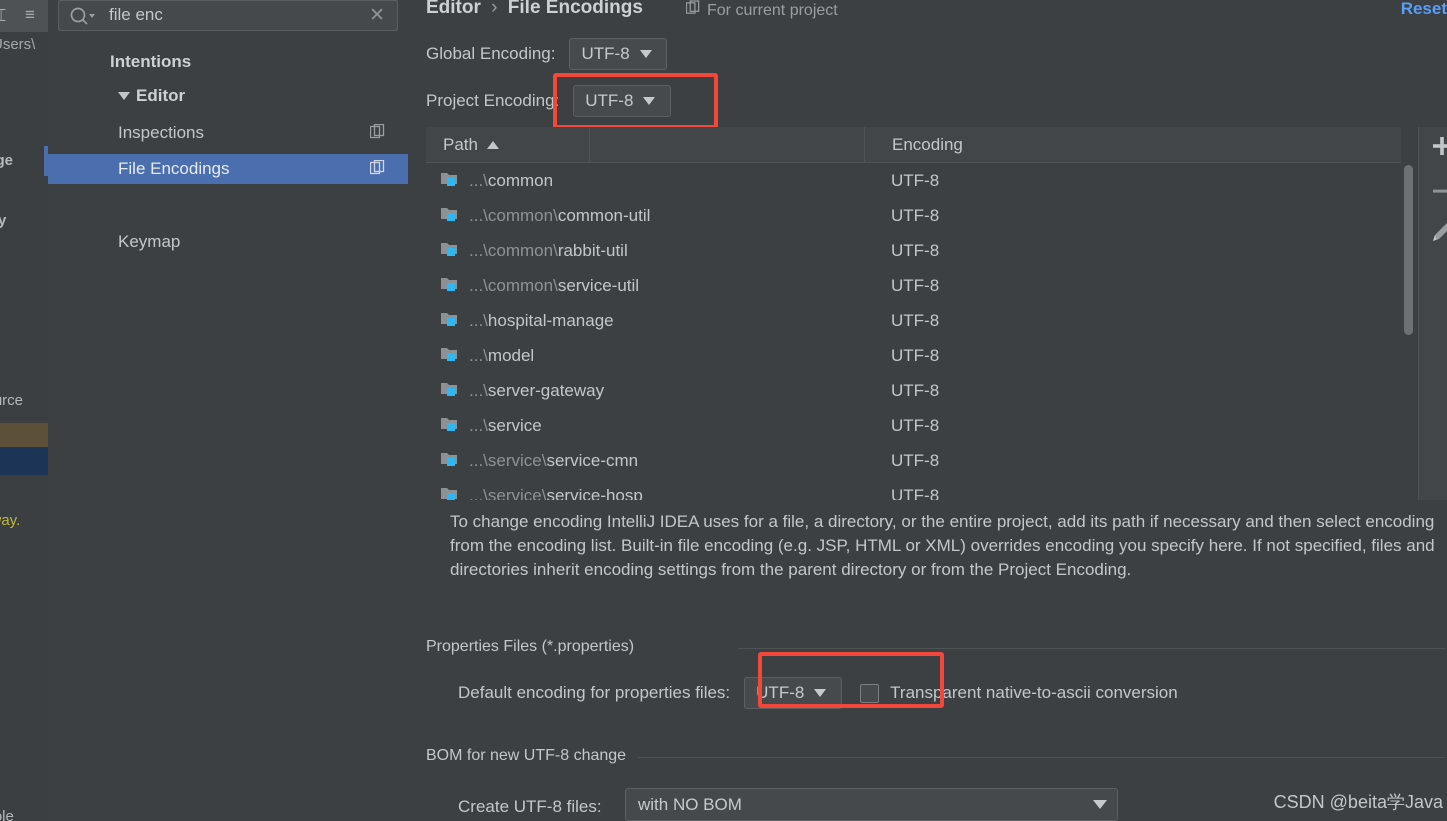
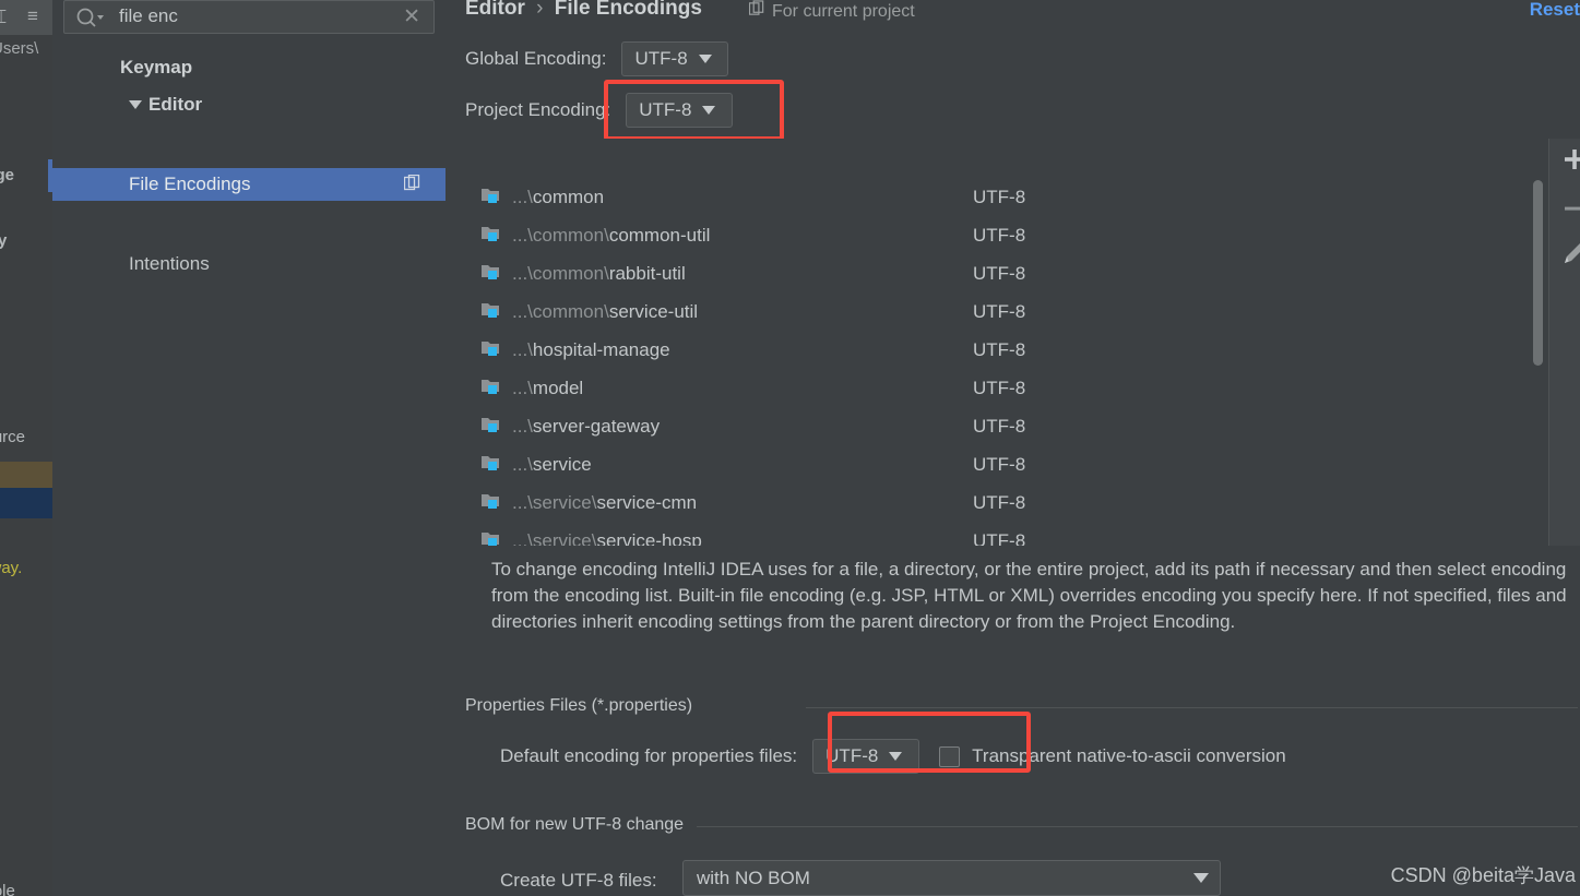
  ⌶
  ≡
  sers\
  file enc
  ✕
- Intentions
+ Keymap
  Editor
- Inspections
  File Encodings
- Keymap
+ Intentions
  Editor › File Encodings
  For current project
  Reset
  Global Encoding:
  UTF-8
  Project Encoding:
  UTF-8
- Path
- Encoding
  ...\common
  UTF-8
  ...\common\common-util
  UTF-8
  ...\common\rabbit-util
  UTF-8
  ...\common\service-util
  UTF-8
  ...\hospital-manage
  UTF-8
  ...\model
  UTF-8
  ...\server-gateway
  UTF-8
  ...\service
  UTF-8
  ...\service\service-cmn
  UTF-8
  ...\service\service-hosp
  UTF-8
  To change encoding IntelliJ IDEA uses for a file, a directory, or the entire project, add its path if necessary and then select encoding from the encoding list. Built-in file encoding (e.g. JSP, HTML or XML) overrides encoding you specify here. If not specified, files and directories inherit encoding settings from the parent directory or from the Project Encoding.
  Properties Files (*.properties)
  Default encoding for properties files:
  UTF-8
  Transparent native-to-ascii conversion
  BOM for new UTF-8 change
  Create UTF-8 files:
  with NO BOM
  CSDN @beita学Java
